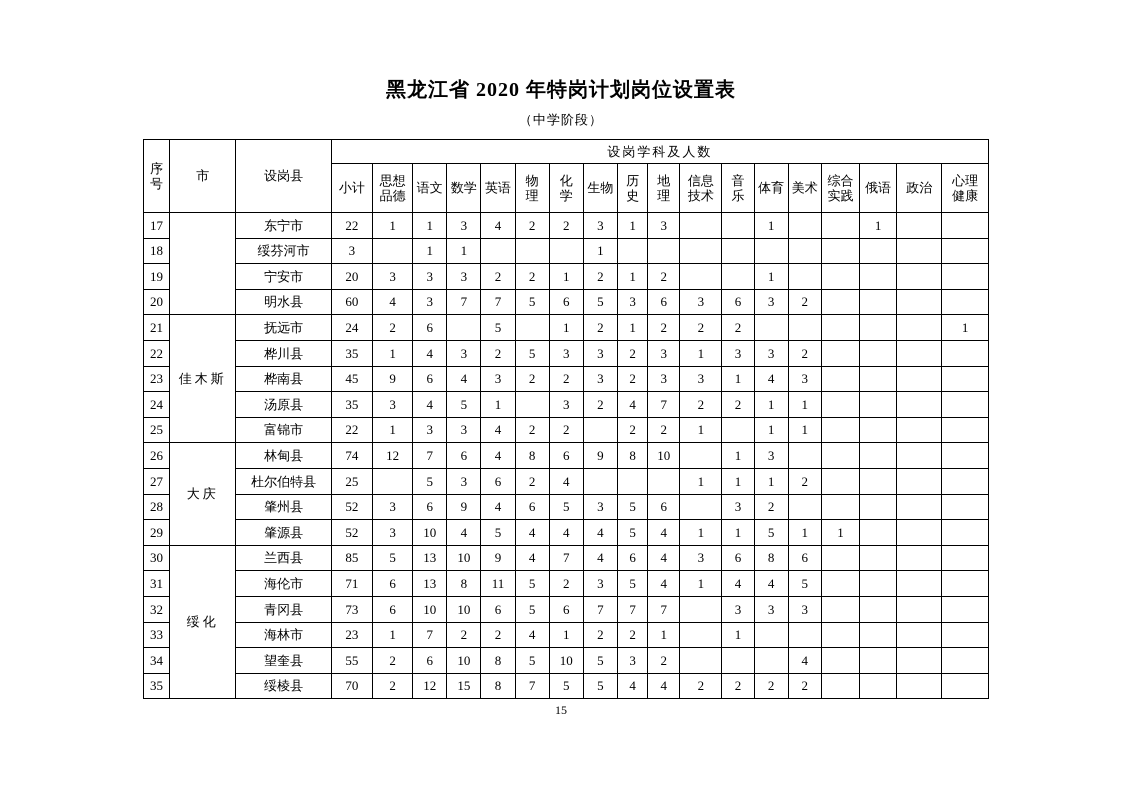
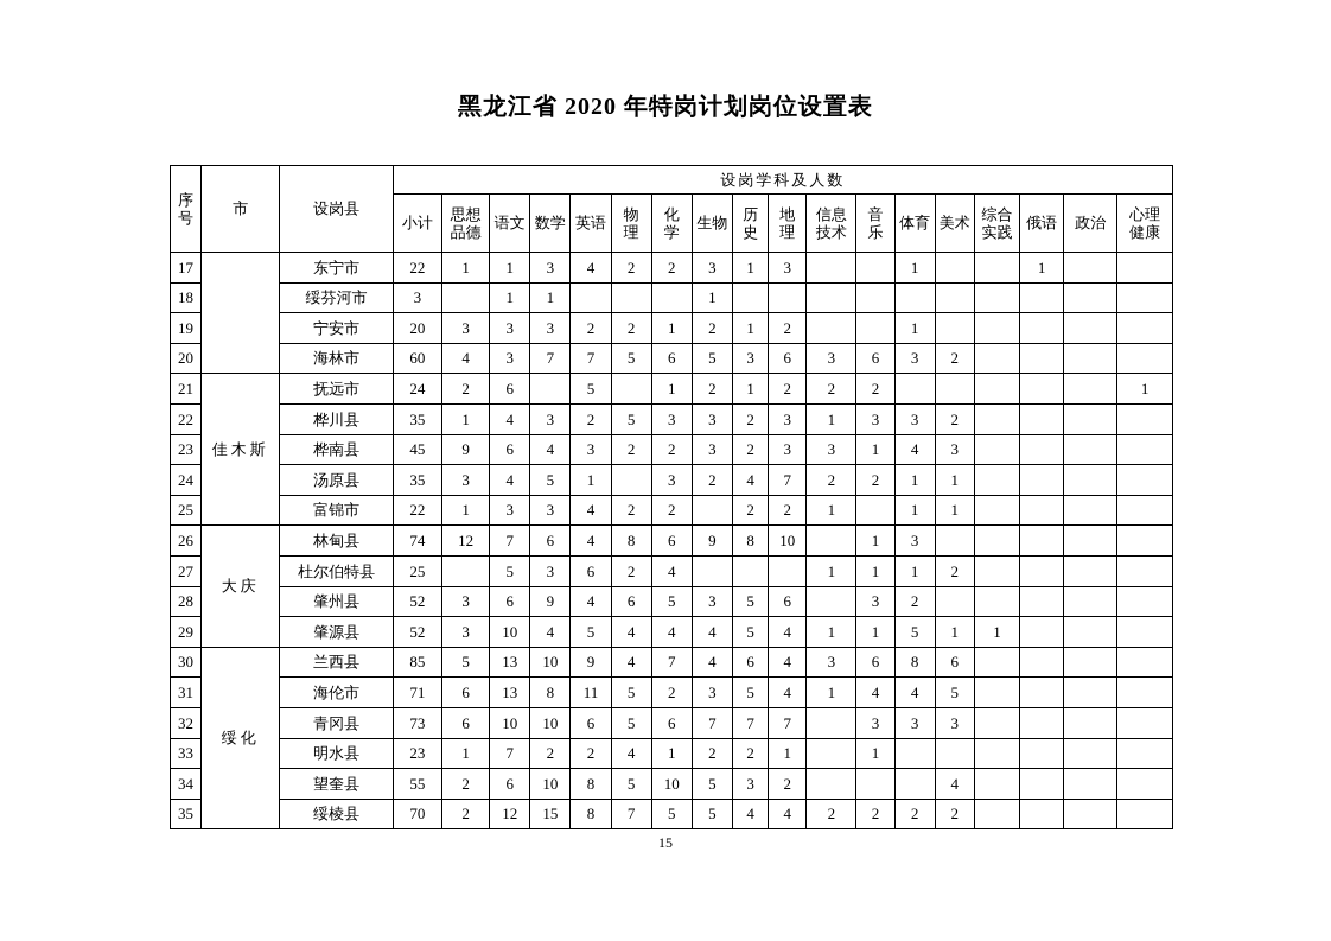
  黑龙江省 2020 年特岗计划岗位设置表
- （中学阶段）
  序 号	市	设岗县	设岗学科及人数
  小计	思想 品德	语文	数学	英语	物 理	化 学	生物	历 史	地 理	信息 技术	音 乐	体育	美术	综合 实践	俄语	政治	心理 健康
  17		东宁市	22	1	1	3	4	2	2	3	1	3			1			1
  18	绥芬河市	3		1	1				1
  19	宁安市	20	3	3	3	2	2	1	2	1	2			1
- 20	明水县	60	4	3	7	7	5	6	5	3	6	3	6	3	2
+ 20	海林市	60	4	3	7	7	5	6	5	3	6	3	6	3	2
  21	佳木斯	抚远市	24	2	6		5		1	2	1	2	2	2						1
  22	桦川县	35	1	4	3	2	5	3	3	2	3	1	3	3	2
  23	桦南县	45	9	6	4	3	2	2	3	2	3	3	1	4	3
  24	汤原县	35	3	4	5	1		3	2	4	7	2	2	1	1
  25	富锦市	22	1	3	3	4	2	2		2	2	1		1	1
  26	大庆	林甸县	74	12	7	6	4	8	6	9	8	10		1	3
  27	杜尔伯特县	25		5	3	6	2	4				1	1	1	2
  28	肇州县	52	3	6	9	4	6	5	3	5	6		3	2
  29	肇源县	52	3	10	4	5	4	4	4	5	4	1	1	5	1	1
  30	绥化	兰西县	85	5	13	10	9	4	7	4	6	4	3	6	8	6
  31	海伦市	71	6	13	8	11	5	2	3	5	4	1	4	4	5
  32	青冈县	73	6	10	10	6	5	6	7	7	7		3	3	3
- 33	海林市	23	1	7	2	2	4	1	2	2	1		1
+ 33	明水县	23	1	7	2	2	4	1	2	2	1		1
  34	望奎县	55	2	6	10	8	5	10	5	3	2				4
  35	绥棱县	70	2	12	15	8	7	5	5	4	4	2	2	2	2
  15
